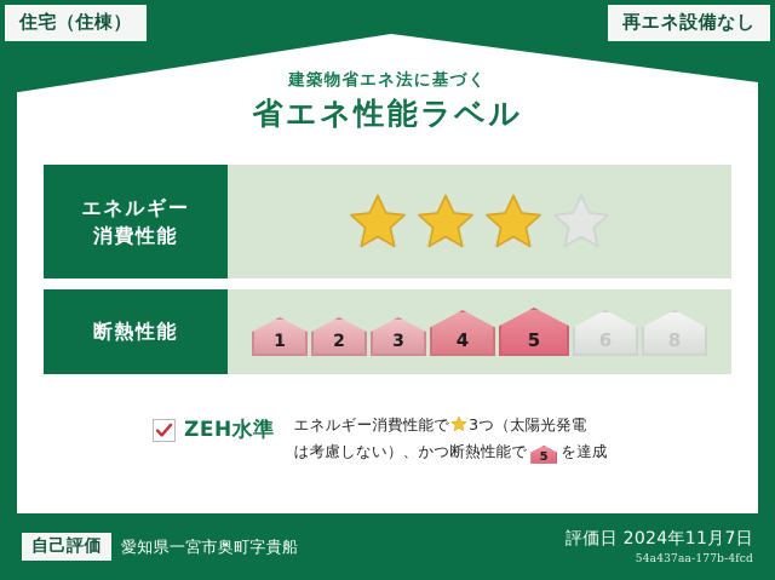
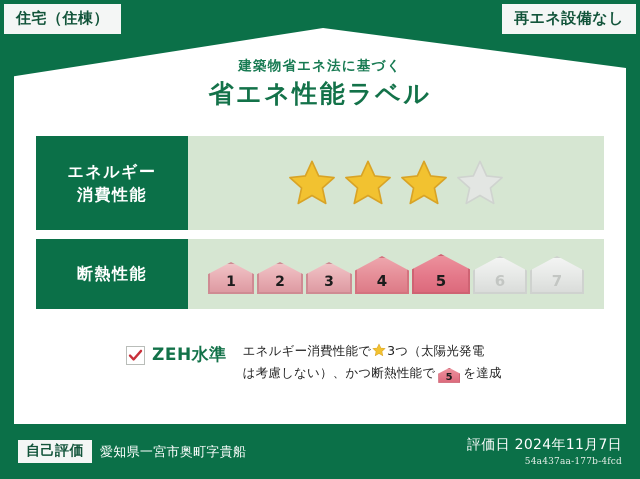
  住宅（住棟）
  再エネ設備なし
  建築物省エネ法に基づく
  省エネ性能ラベル
  エネルギー
  消費性能
  断熱性能
  1
  2
  3
  4
  5
  6
- 8
+ 7
  ZEH水準
  エネルギー消費性能で 3つ（太陽光発電
  は考慮しない）、かつ断熱性能で 5 を達成
  自己評価
  愛知県一宮市奥町字貴船
  評価日 2024年11月7日
  54a437aa-177b-4fcd
